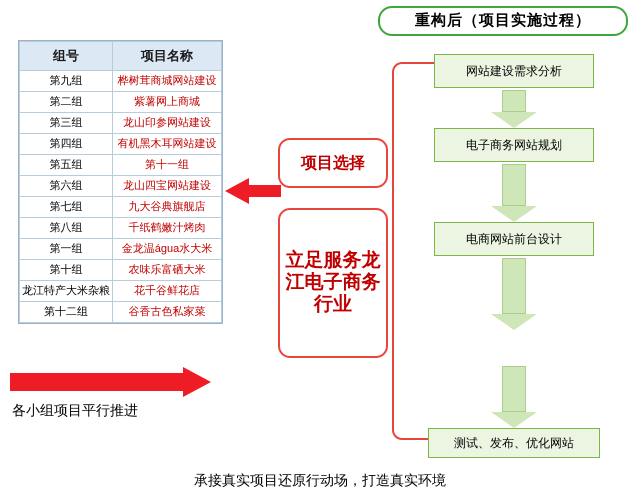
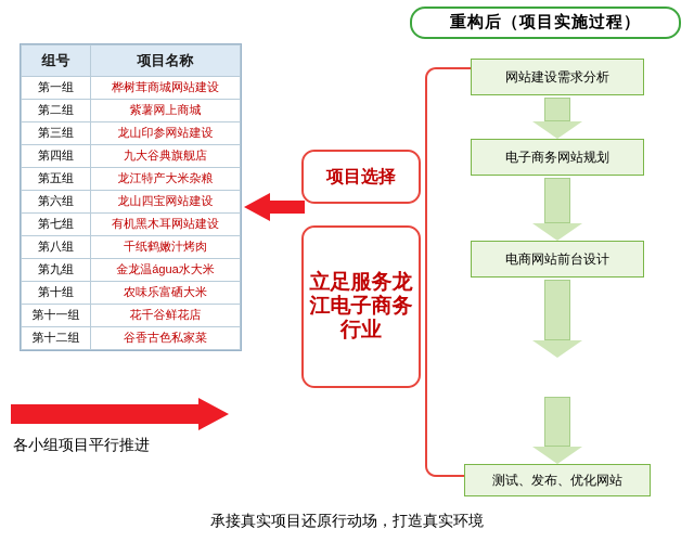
  重构后（项目实施过程）
  组号	项目名称
- 第九组	桦树茸商城网站建设
+ 第一组	桦树茸商城网站建设
  第二组	紫薯网上商城
  第三组	龙山印参网站建设
- 第四组	有机黑木耳网站建设
+ 第四组	九大谷典旗舰店
- 第五组	第十一组
+ 第五组	龙江特产大米杂粮
  第六组	龙山四宝网站建设
- 第七组	九大谷典旗舰店
+ 第七组	有机黑木耳网站建设
  第八组	千纸鹤嫩汁烤肉
- 第一组	金龙温água水大米
+ 第九组	金龙温água水大米
  第十组	农味乐富硒大米
- 龙江特产大米杂粮	花千谷鲜花店
+ 第十一组	花千谷鲜花店
  第十二组	谷香古色私家菜
  各小组项目平行推进
  项目选择
  立足服务龙江电子商务行业
  网站建设需求分析
  电子商务网站规划
  电商网站前台设计
  测试、发布、优化网站
  承接真实项目还原行动场，打造真实环境
